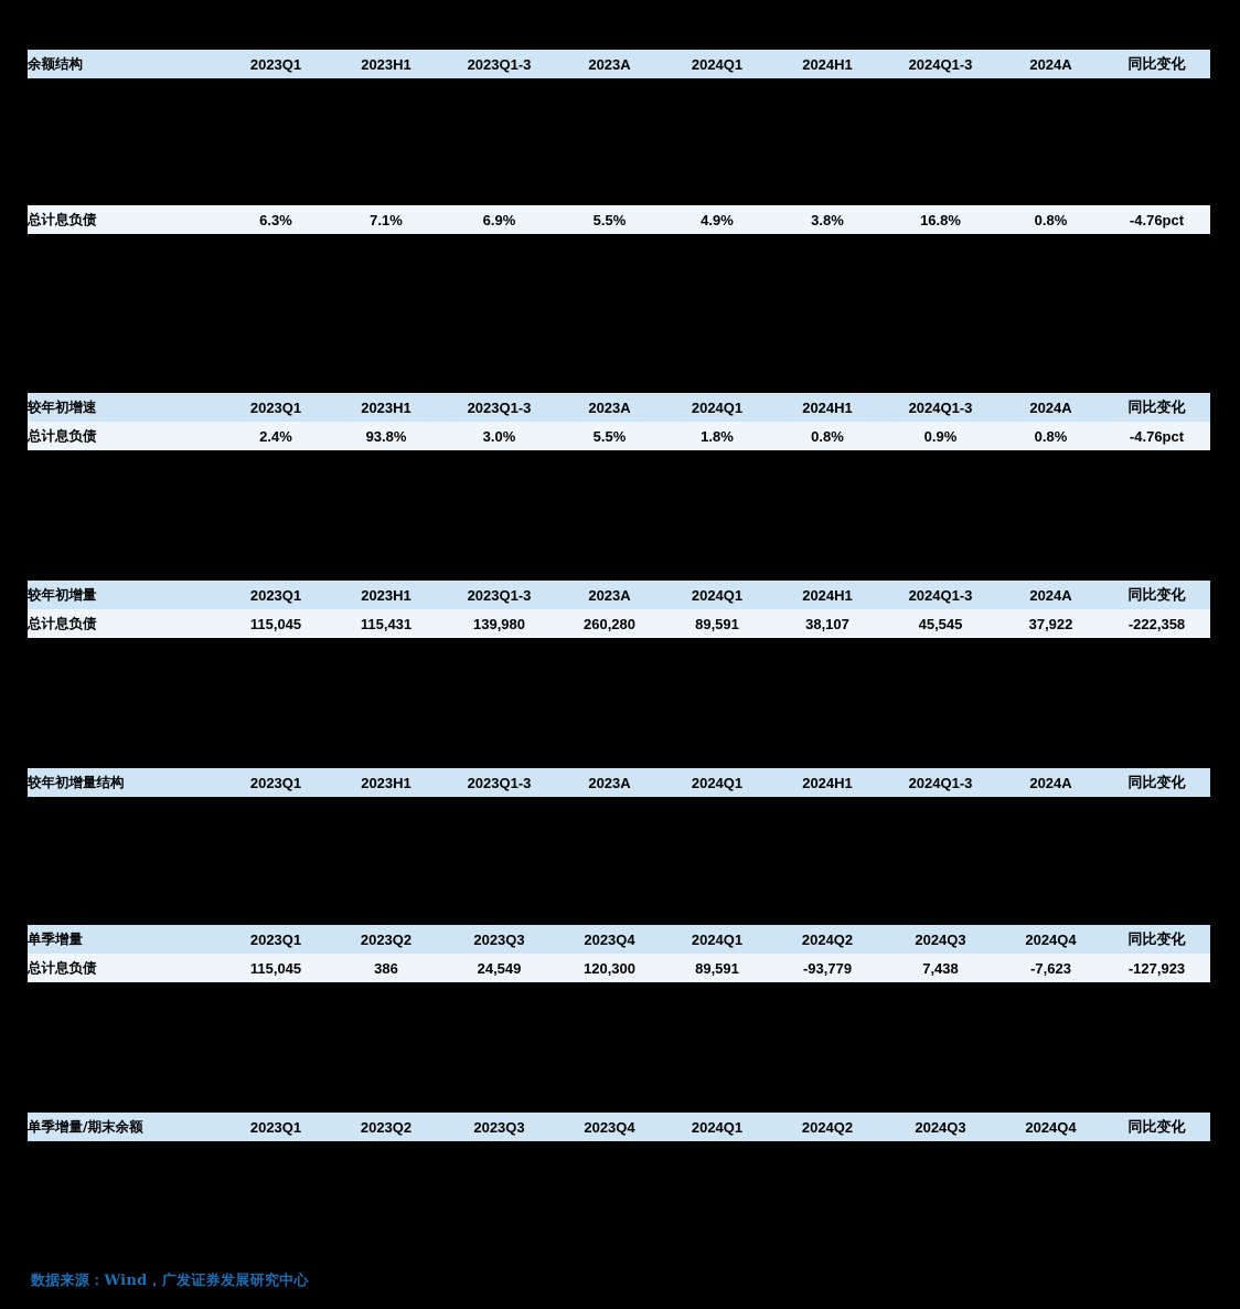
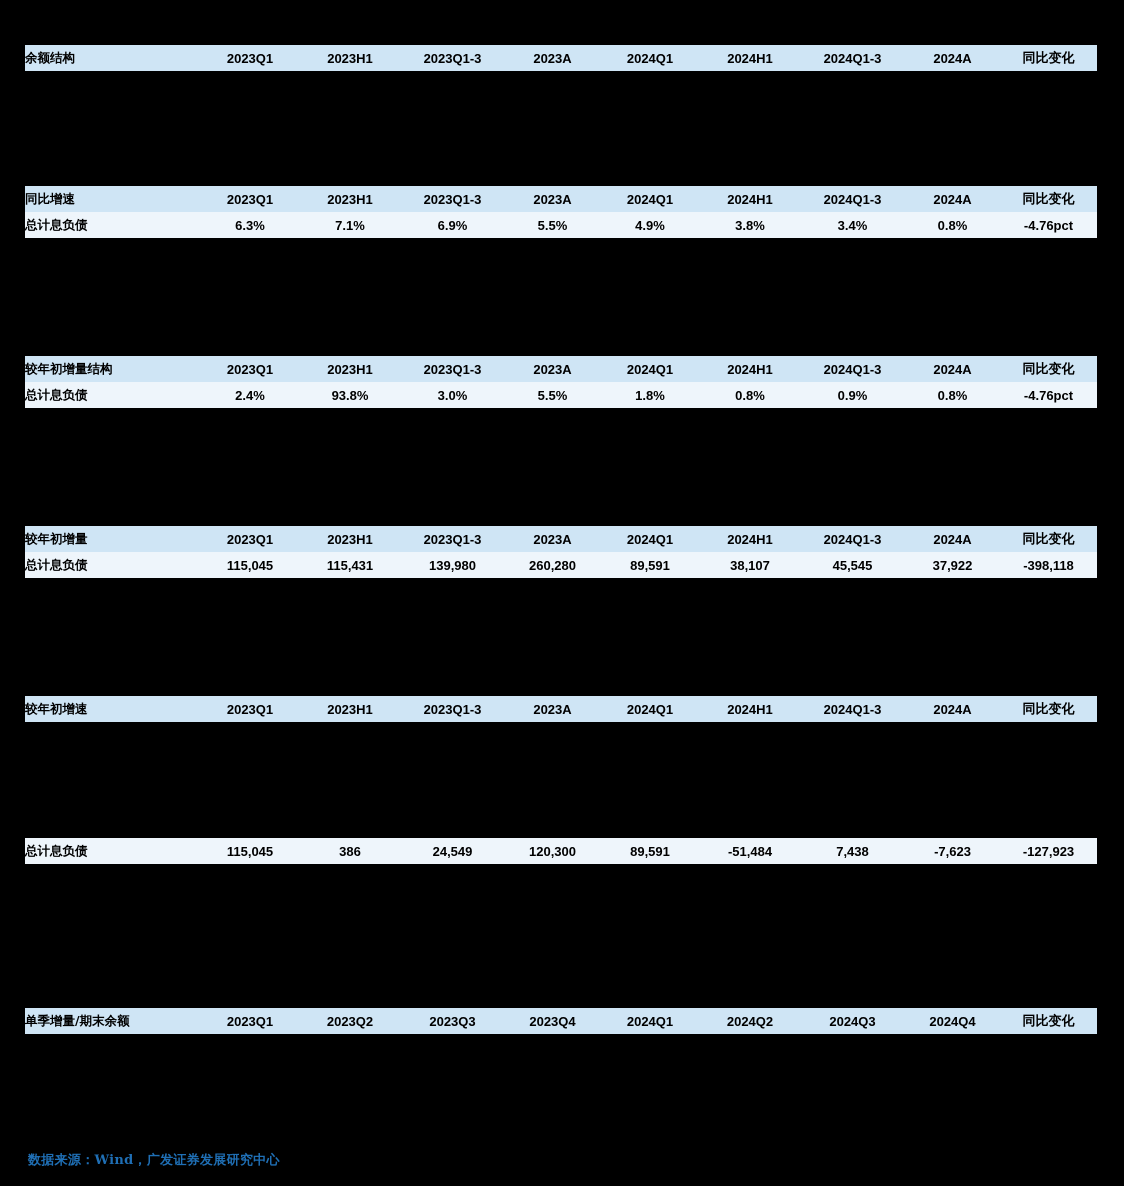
  余额结构	2023Q1	2023H1	2023Q1-3	2023A	2024Q1	2024H1	2024Q1-3	2024A	同比变化
+ 同比增速	2023Q1	2023H1	2023Q1-3	2023A	2024Q1	2024H1	2024Q1-3	2024A	同比变化
- 总计息负债	6.3%	7.1%	6.9%	5.5%	4.9%	3.8%	16.8%	0.8%	-4.76pct
+ 总计息负债	6.3%	7.1%	6.9%	5.5%	4.9%	3.8%	3.4%	0.8%	-4.76pct
- 较年初增速	2023Q1	2023H1	2023Q1-3	2023A	2024Q1	2024H1	2024Q1-3	2024A	同比变化
+ 较年初增量结构	2023Q1	2023H1	2023Q1-3	2023A	2024Q1	2024H1	2024Q1-3	2024A	同比变化
  总计息负债	2.4%	93.8%	3.0%	5.5%	1.8%	0.8%	0.9%	0.8%	-4.76pct
  较年初增量	2023Q1	2023H1	2023Q1-3	2023A	2024Q1	2024H1	2024Q1-3	2024A	同比变化
- 总计息负债	115,045	115,431	139,980	260,280	89,591	38,107	45,545	37,922	-222,358
+ 总计息负债	115,045	115,431	139,980	260,280	89,591	38,107	45,545	37,922	-398,118
- 较年初增量结构	2023Q1	2023H1	2023Q1-3	2023A	2024Q1	2024H1	2024Q1-3	2024A	同比变化
+ 较年初增速	2023Q1	2023H1	2023Q1-3	2023A	2024Q1	2024H1	2024Q1-3	2024A	同比变化
- 单季增量	2023Q1	2023Q2	2023Q3	2023Q4	2024Q1	2024Q2	2024Q3	2024Q4	同比变化
- 总计息负债	115,045	386	24,549	120,300	89,591	-93,779	7,438	-7,623	-127,923
+ 总计息负债	115,045	386	24,549	120,300	89,591	-51,484	7,438	-7,623	-127,923
  单季增量/期末余额	2023Q1	2023Q2	2023Q3	2023Q4	2024Q1	2024Q2	2024Q3	2024Q4	同比变化
  数据来源：Wind，广发证券发展研究中心
